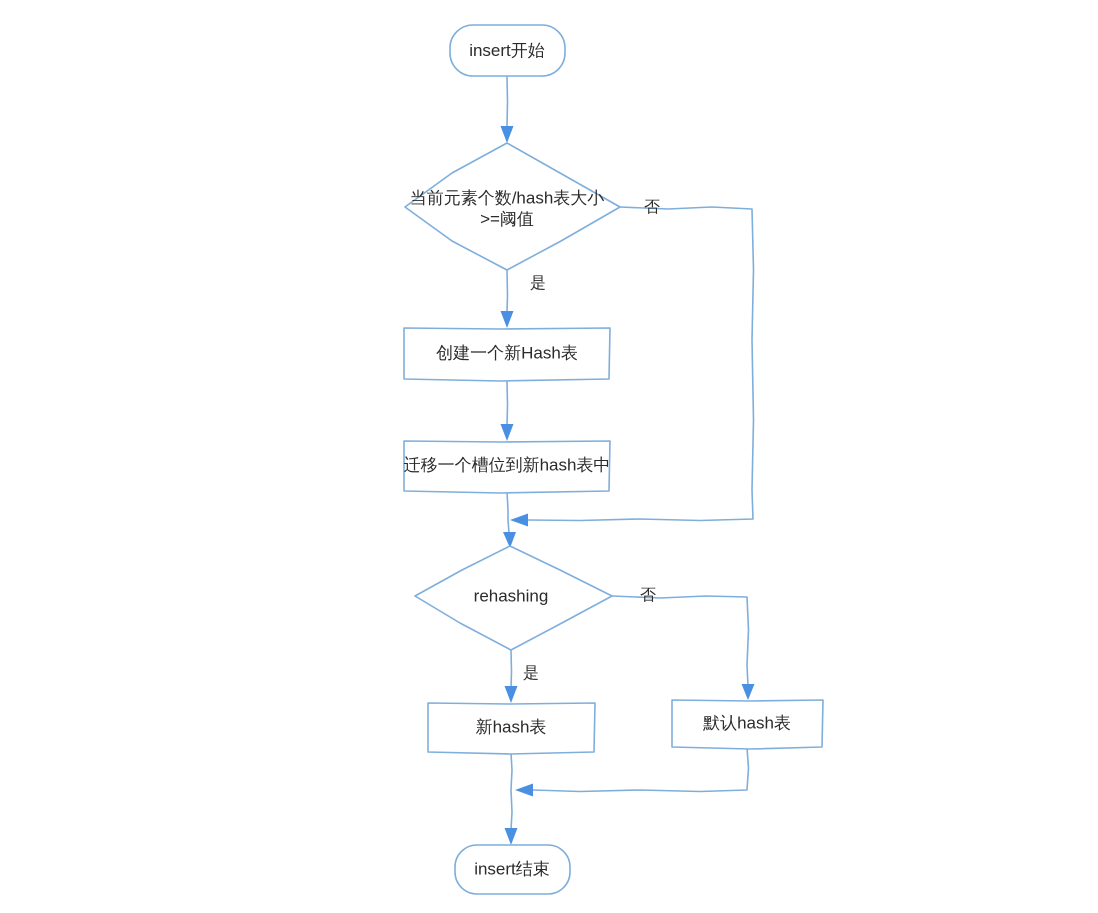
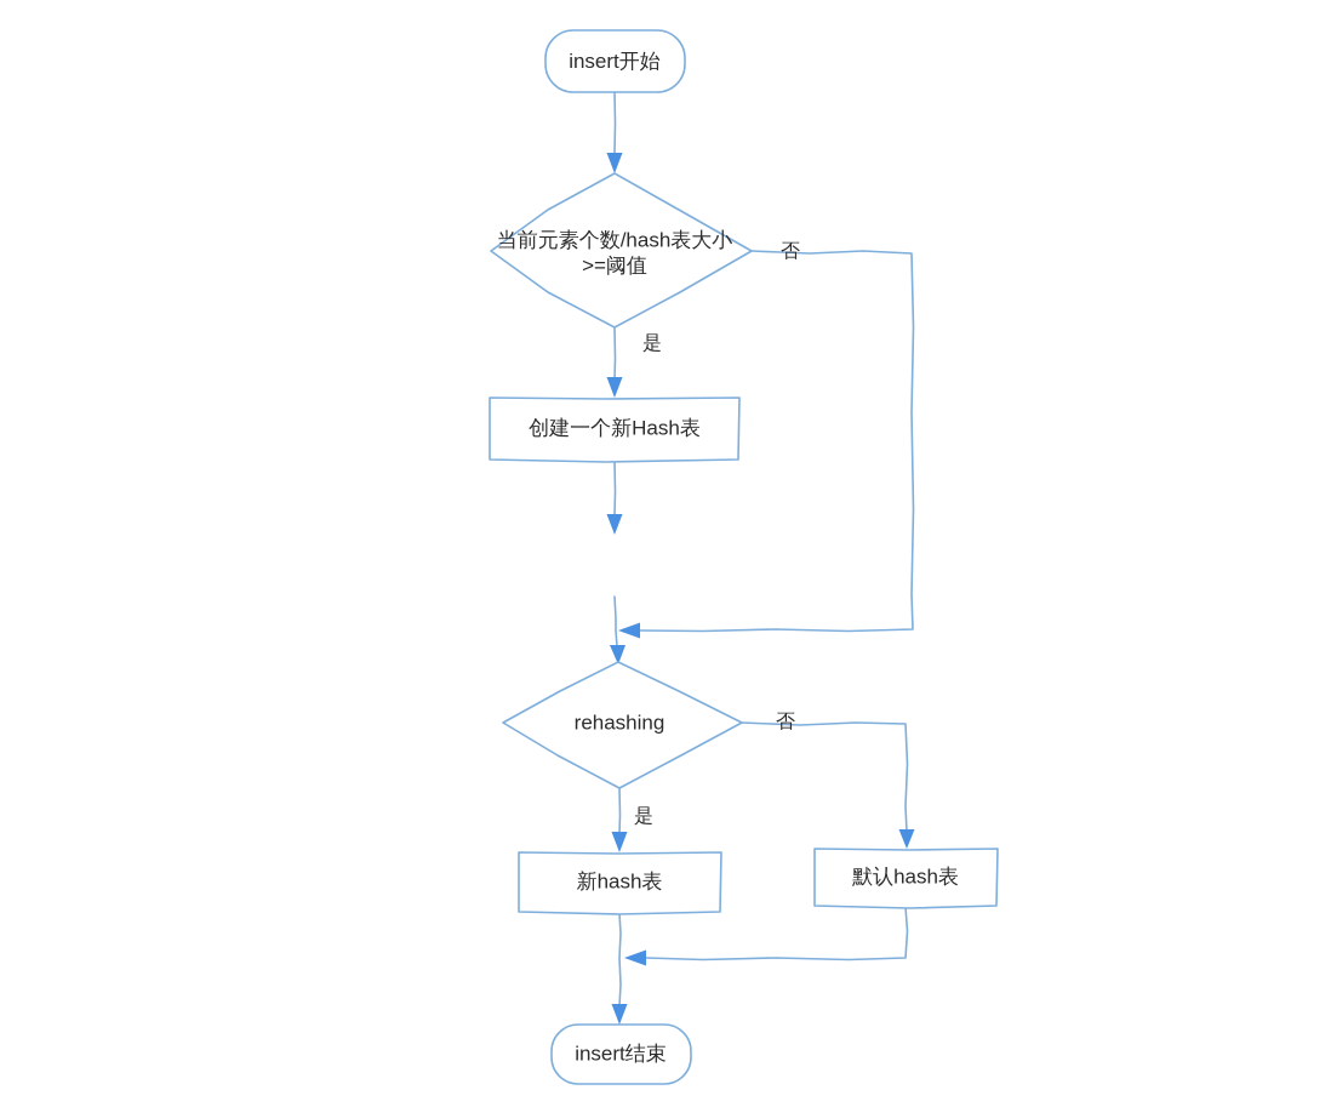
  是
  否
  是
  否
  insert开始
  当前元素个数/hash表大小
  >=阈值
  创建一个新Hash表
- 迁移一个槽位到新hash表中
  rehashing
  新hash表
  默认hash表
  insert结束
